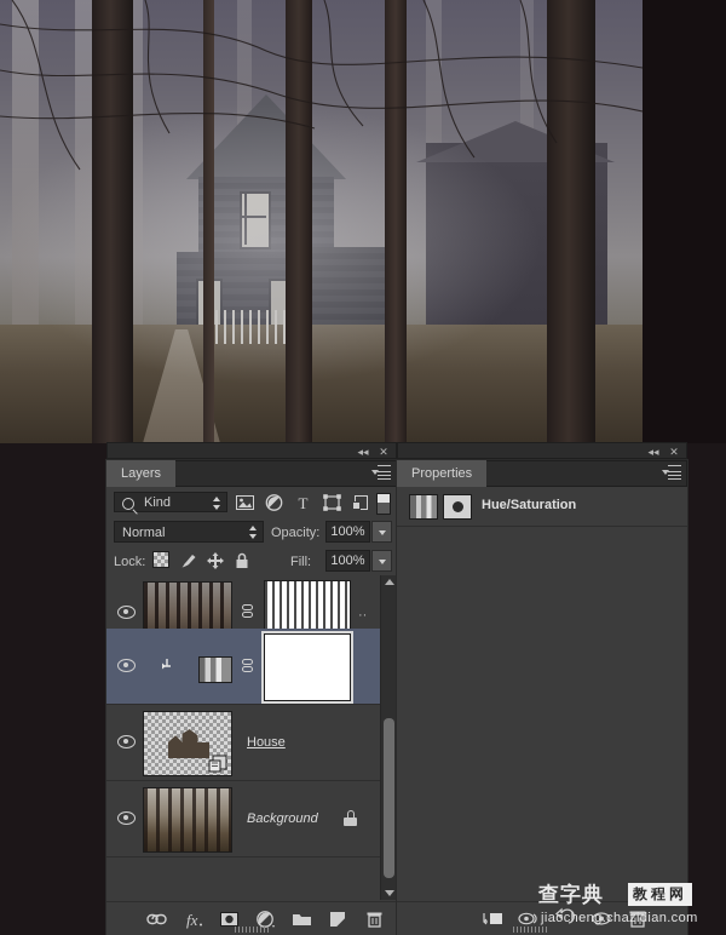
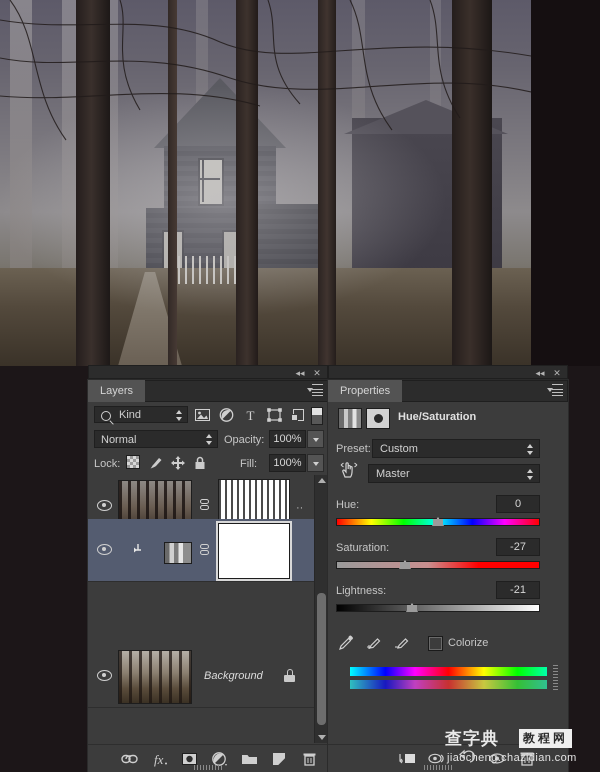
  ◂◂
  ✕
  Layers
  Kind
  T
  Normal
  Opacity:
  100%
  Lock:
  Fill:
  100%
  ··
- House
  Background
  fx
  ◂◂
  ✕
  Properties
  Hue/Saturation
+ Preset:
+ Custom
+ Master
+ Hue:
+ 0
+ Saturation:
+ -27
+ Lightness:
+ -21
+ Colorize
  查字典
  教程网
  jiaocheng.chazidian.com
